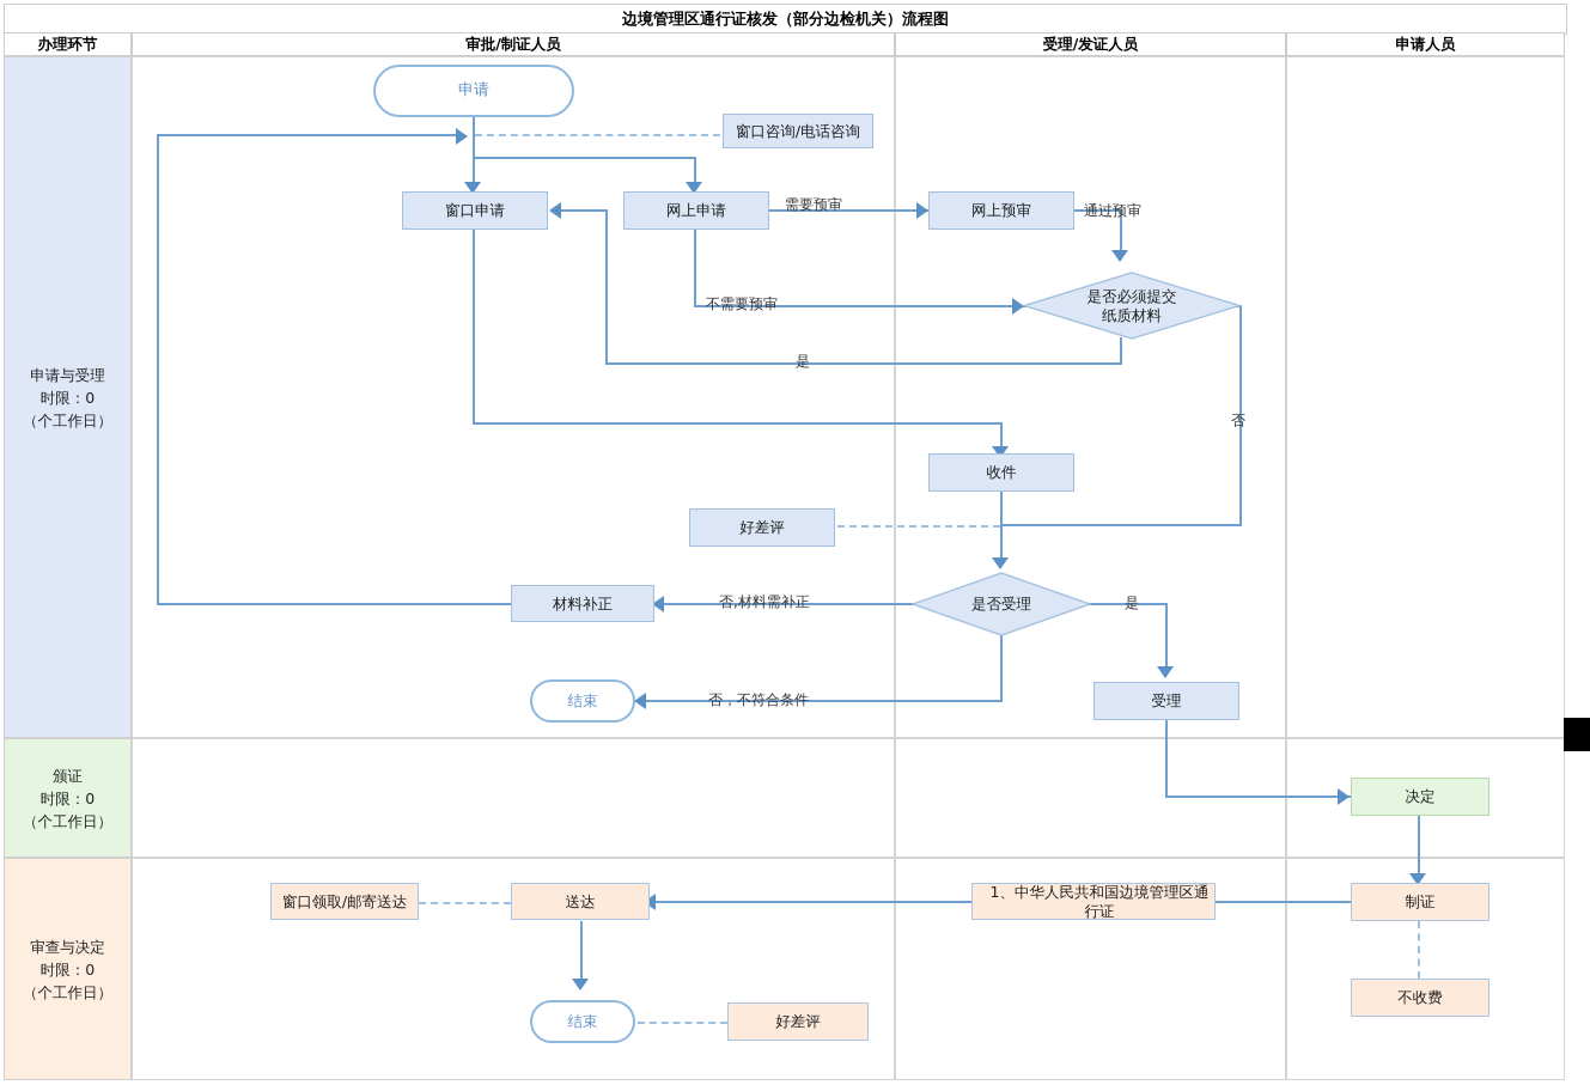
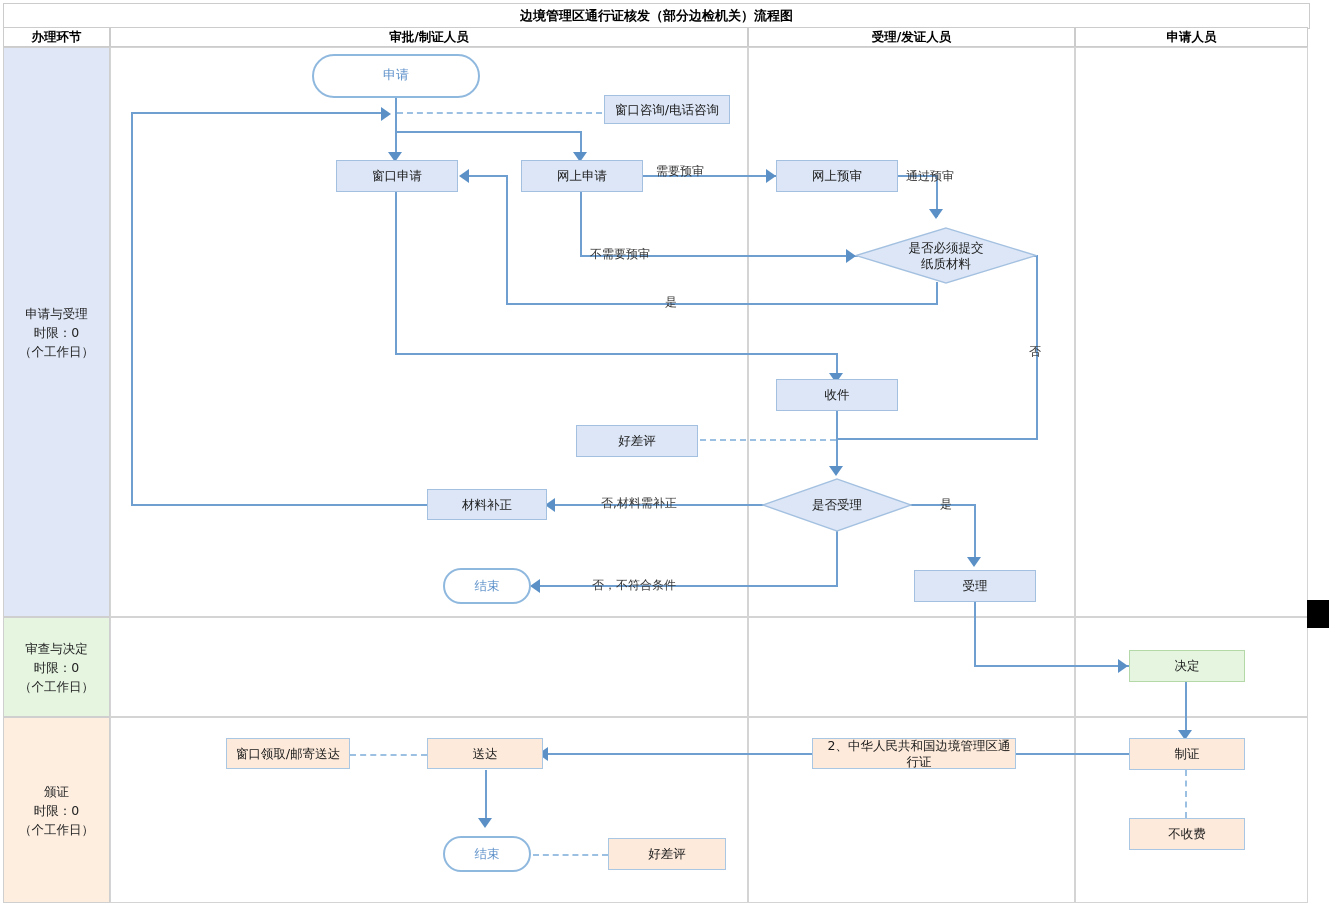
  边境管理区通行证核发（部分边检机关）流程图
  办理环节
  审批/制证人员
  受理/发证人员
  申请人员
  申请与受理
  时限：0
  （个工作日）
- 颁证
+ 审查与决定
  时限：0
  （个工作日）
- 审查与决定
+ 颁证
  时限：0
  （个工作日）
  需要预审
  通过预审
  不需要预审
  是
  否,材料需补正
  否，不符合条件
  是
  申请
  窗口咨询/电话咨询
  窗口申请
  网上申请
  网上预审
  是否必须提交纸质材料
  收件
  好差评
  是否受理
  材料补正
  结束
  受理
  决定
  制证
  不收费
- 1、中华人民共和国边境管理区通行证
+ 2、中华人民共和国边境管理区通行证
  送达
  窗口领取/邮寄送达
  结束
  好差评
